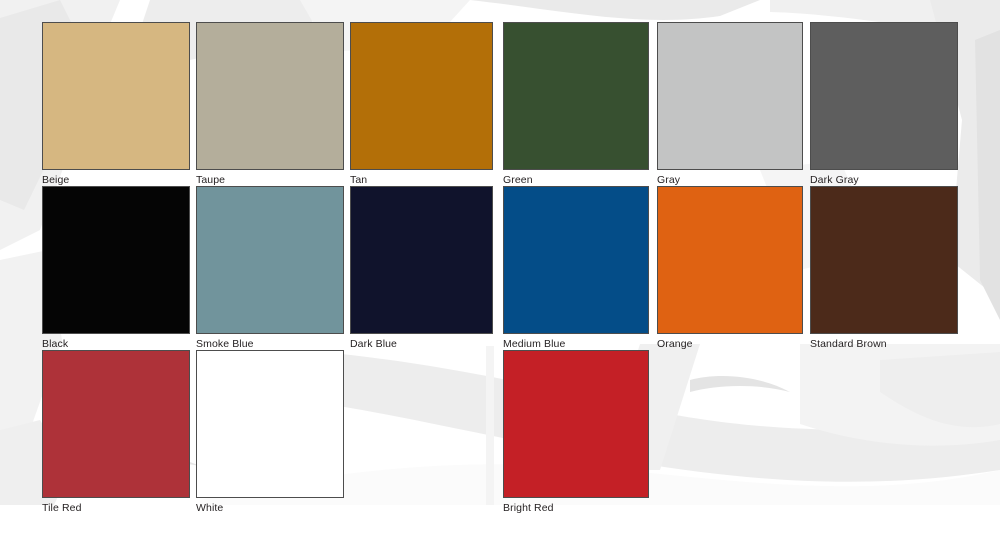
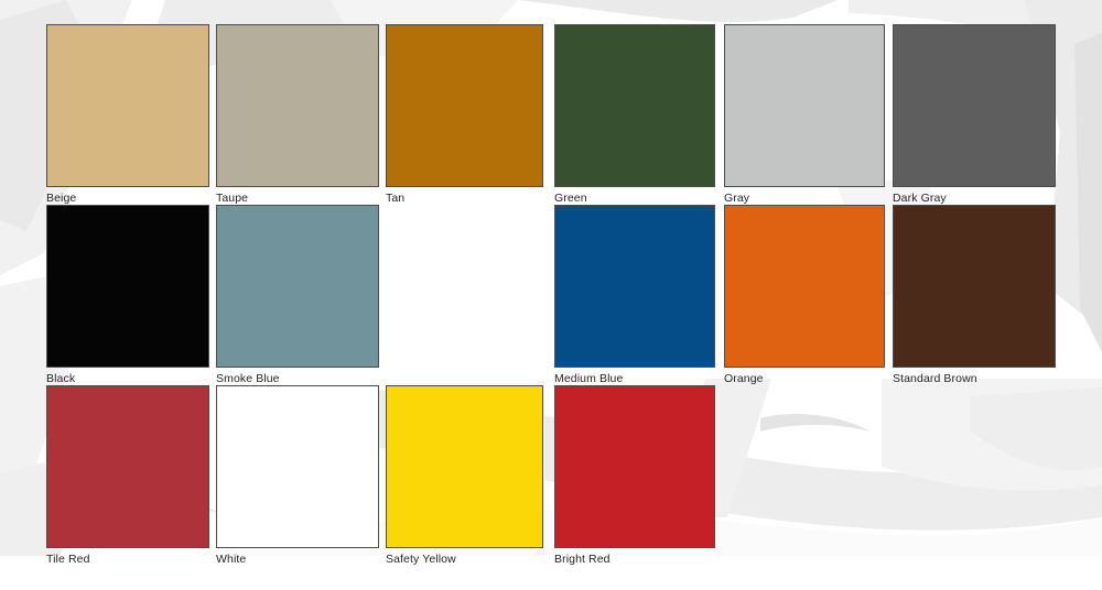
  Beige
  Taupe
  Tan
  Green
  Gray
  Dark Gray
  Black
  Smoke Blue
- Dark Blue
  Medium Blue
  Orange
  Standard Brown
  Tile Red
  White
+ Safety Yellow
  Bright Red
